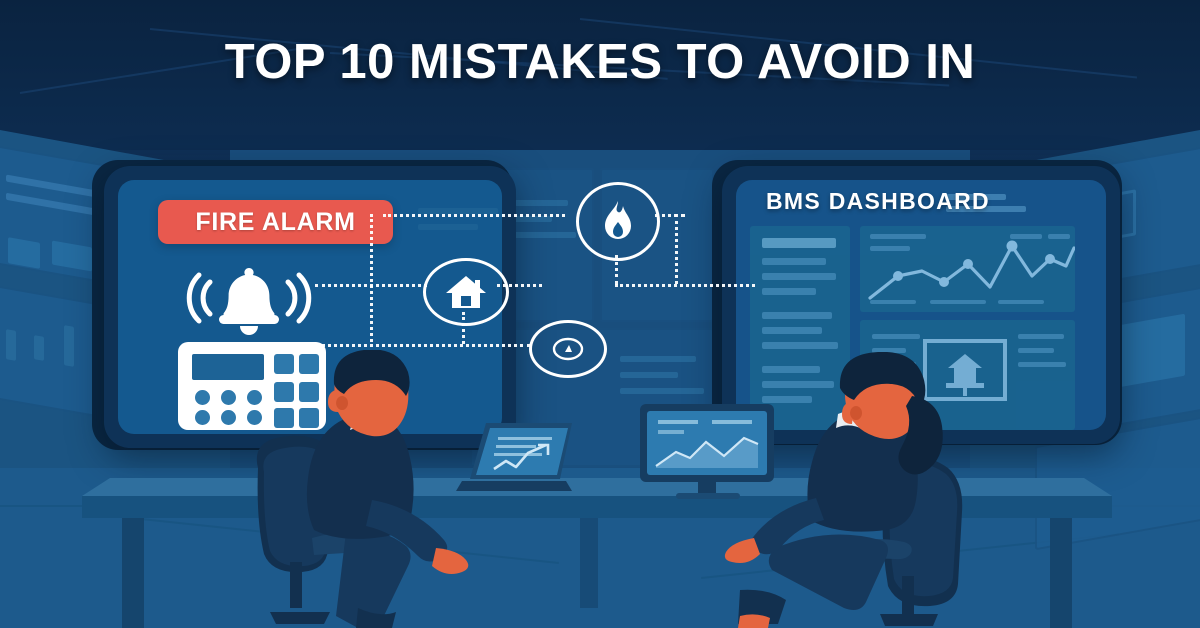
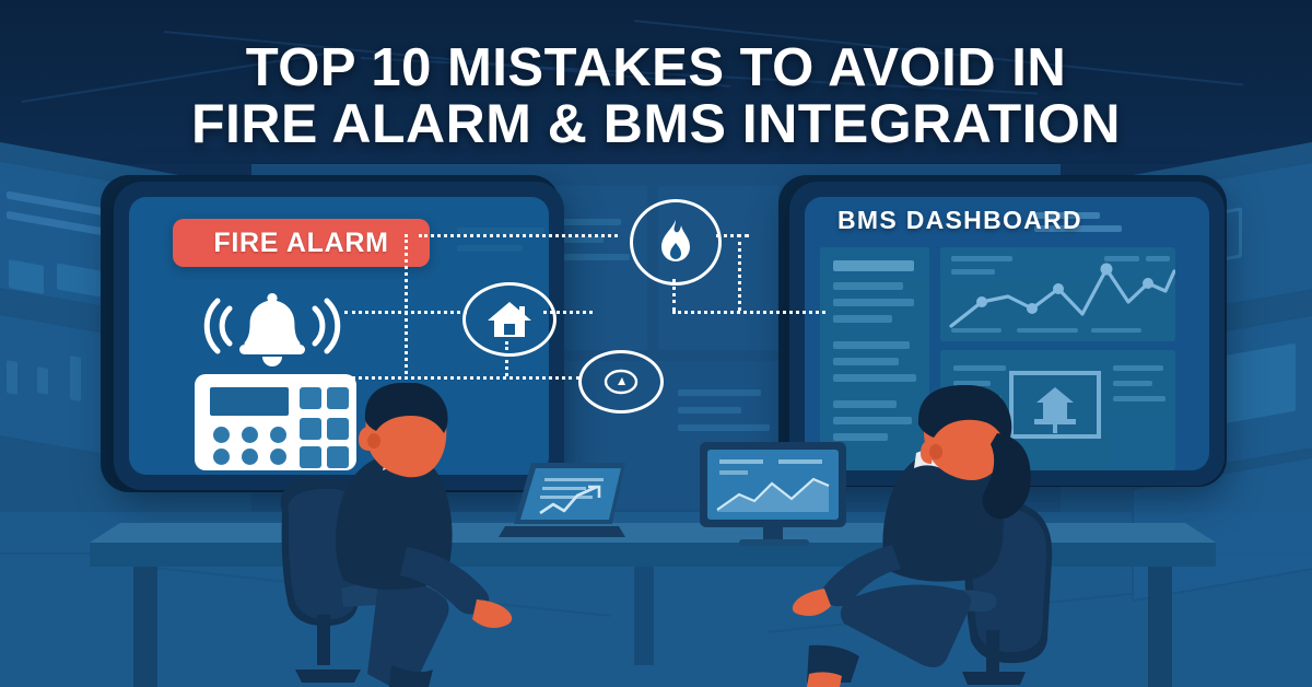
  FIRE ALARM
  BMS DASHBOARD
  TOP 10 MISTAKES TO AVOID IN
+ FIRE ALARM & BMS INTEGRATION
